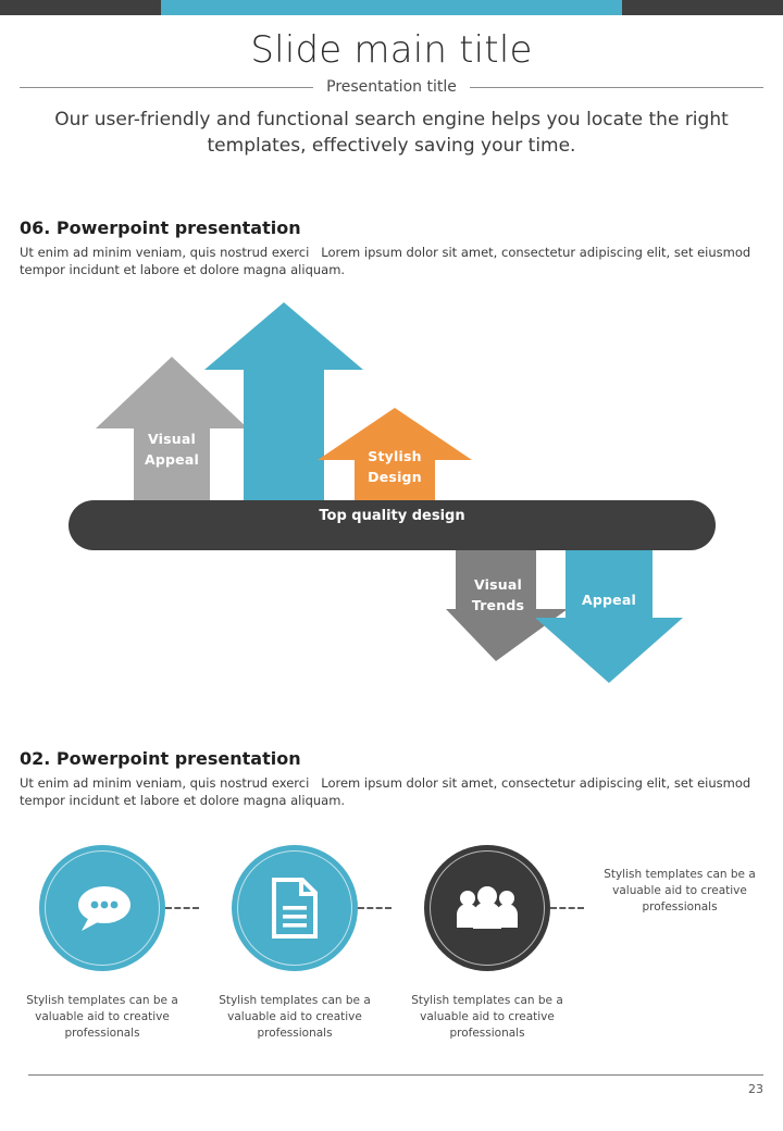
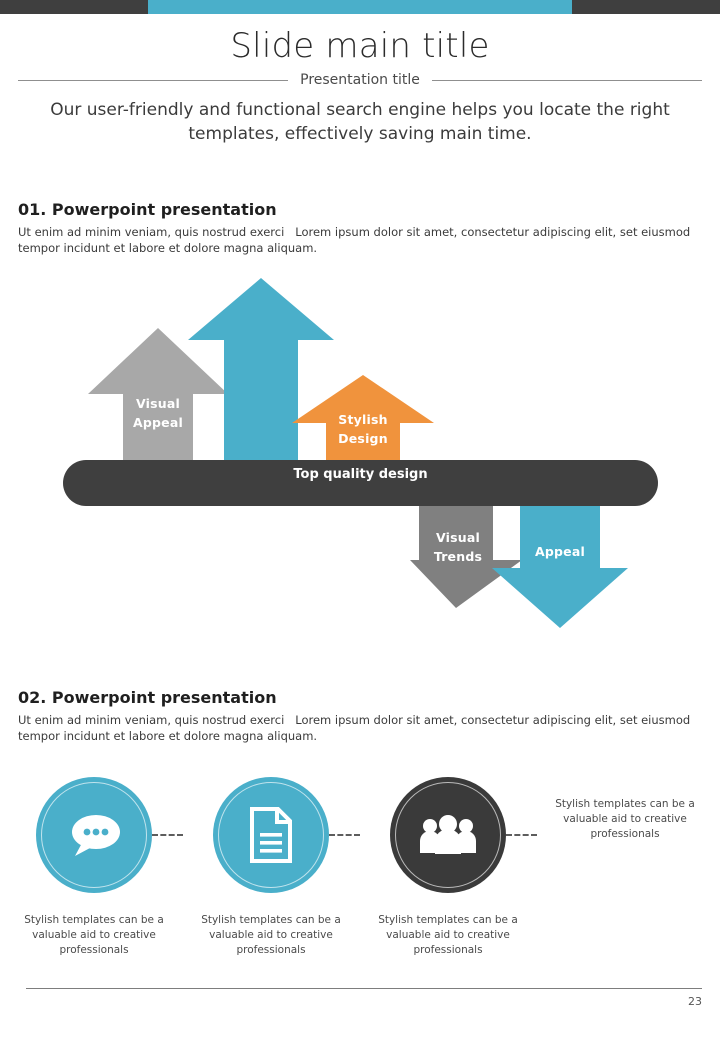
  Slide main title
  Presentation title
- Our user-friendly and functional search engine helps you locate the right templates, effectively saving your time.
+ Our user-friendly and functional search engine helps you locate the right templates, effectively saving main time.
- 06. Powerpoint presentation
+ 01. Powerpoint presentation
  Ut enim ad minim veniam, quis nostrud exerci Lorem ipsum dolor sit amet, consectetur adipiscing elit, set eiusmod tempor incidunt et labore et dolore magna aliquam.
  Visual
  Appeal
  Stylish
  Design
  Visual
  Trends
  Appeal
  Top quality design
  02. Powerpoint presentation
  Ut enim ad minim veniam, quis nostrud exerci Lorem ipsum dolor sit amet, consectetur adipiscing elit, set eiusmod tempor incidunt et labore et dolore magna aliquam.
  Stylish templates can be a valuable aid to creative professionals
  Stylish templates can be a valuable aid to creative professionals
  Stylish templates can be a valuable aid to creative professionals
  Stylish templates can be a valuable aid to creative professionals
  23
